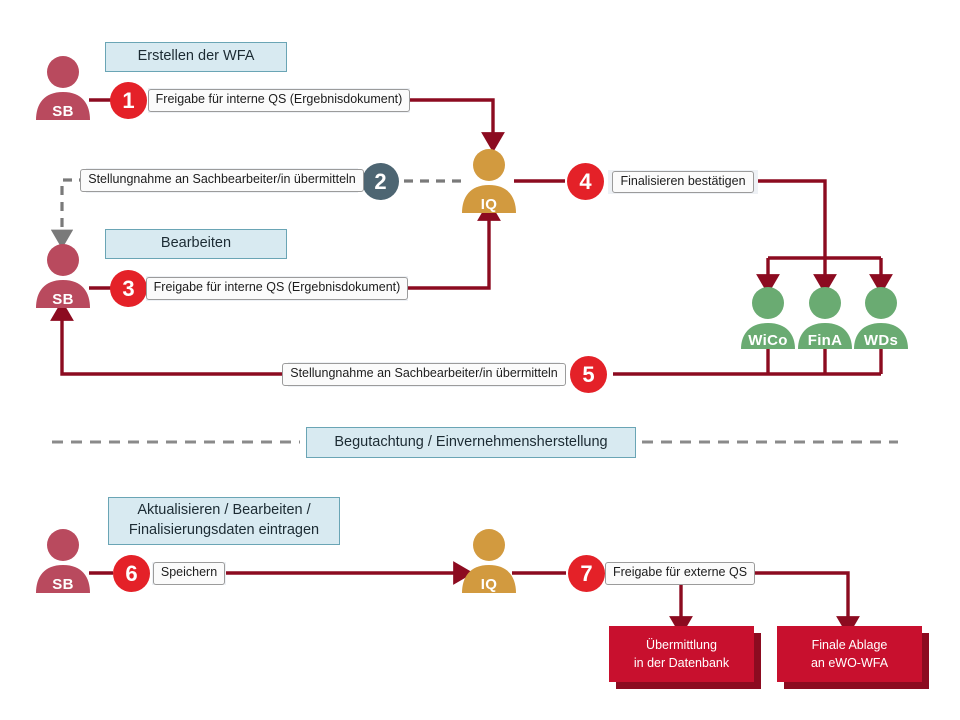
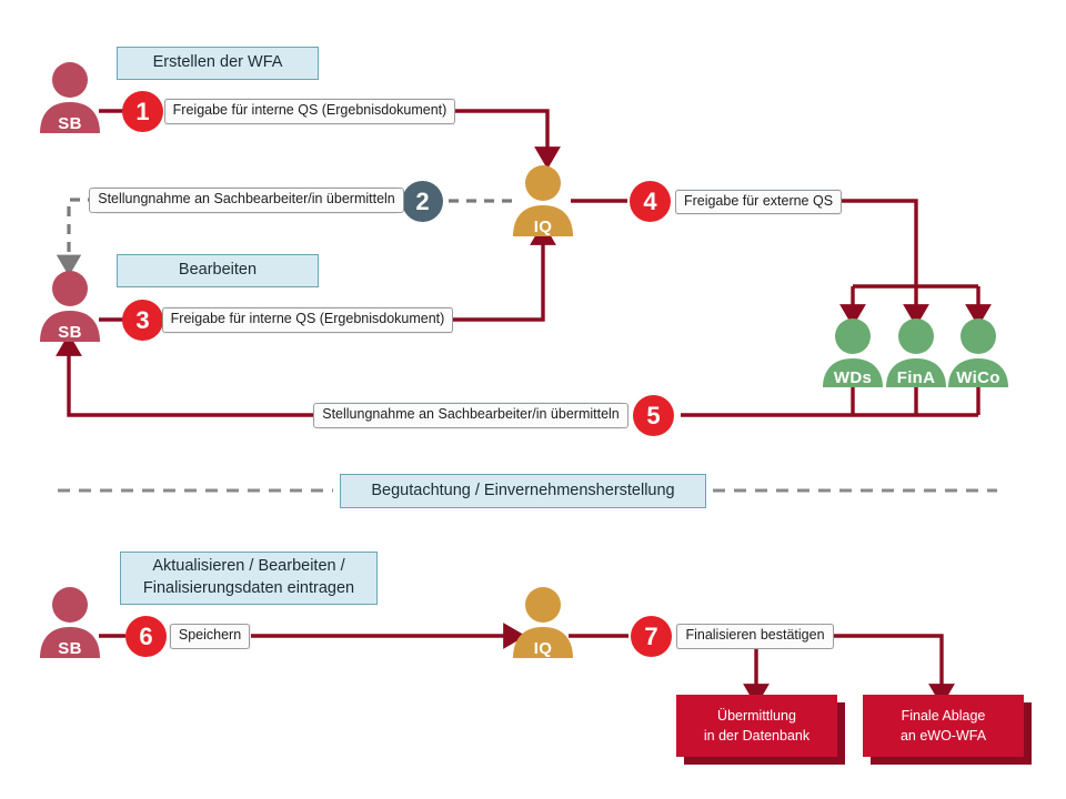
  SB
  SB
  SB
  IQ
  IQ
- WiCo
+ WDs
  FinA
- WDs
+ WiCo
  Erstellen der WFA
  Bearbeiten
  Begutachtung / Einvernehmensherstellung
  Aktualisieren / Bearbeiten /
  Finalisierungsdaten eintragen
  1
  2
  3
  4
  5
  6
  7
  Freigabe für interne QS (Ergebnisdokument)
  Stellungnahme an Sachbearbeiter/in übermitteln
  Freigabe für interne QS (Ergebnisdokument)
- Finalisieren bestätigen
+ Freigabe für externe QS
  Stellungnahme an Sachbearbeiter/in übermitteln
  Speichern
- Freigabe für externe QS
+ Finalisieren bestätigen
  Übermittlung
  in der Datenbank
  Finale Ablage
  an eWO-WFA
